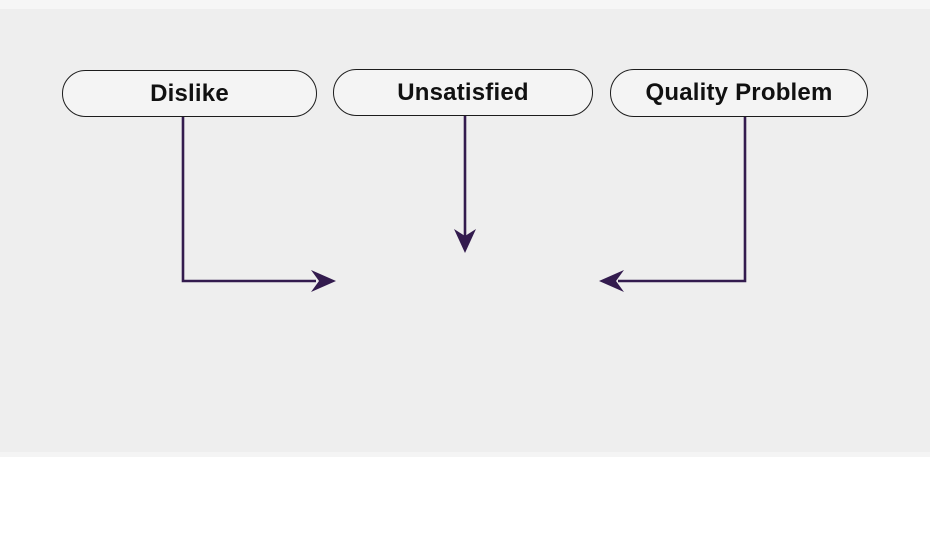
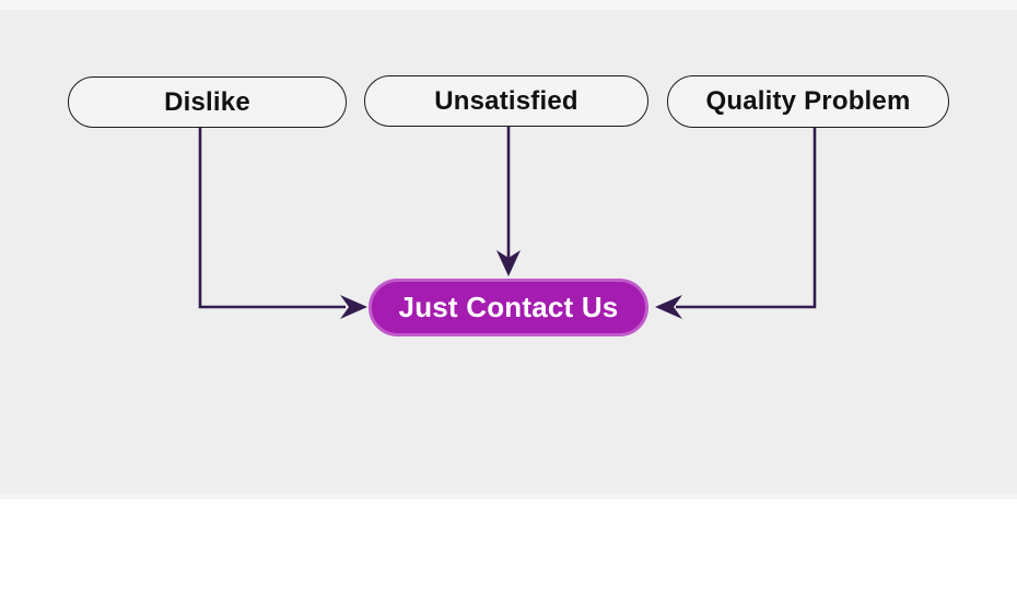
  Dislike
  Unsatisfied
  Quality Problem
+ Just Contact Us
